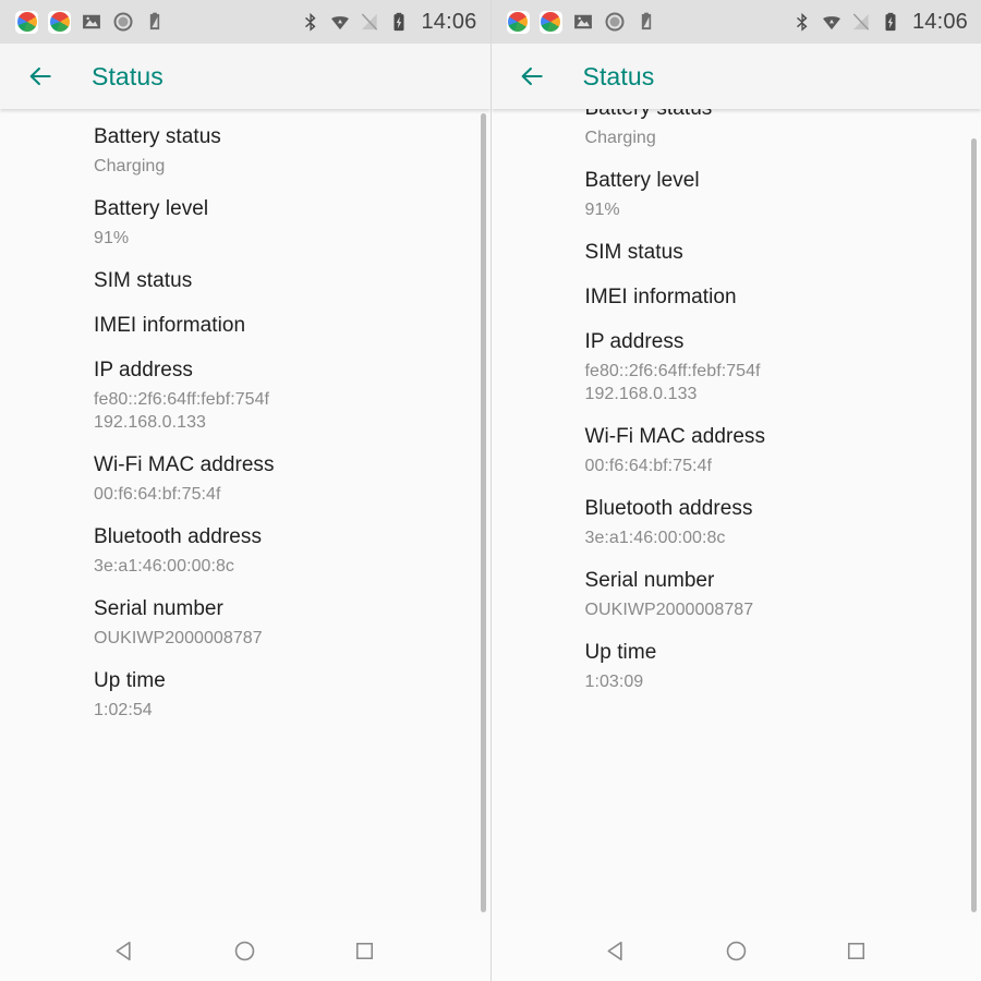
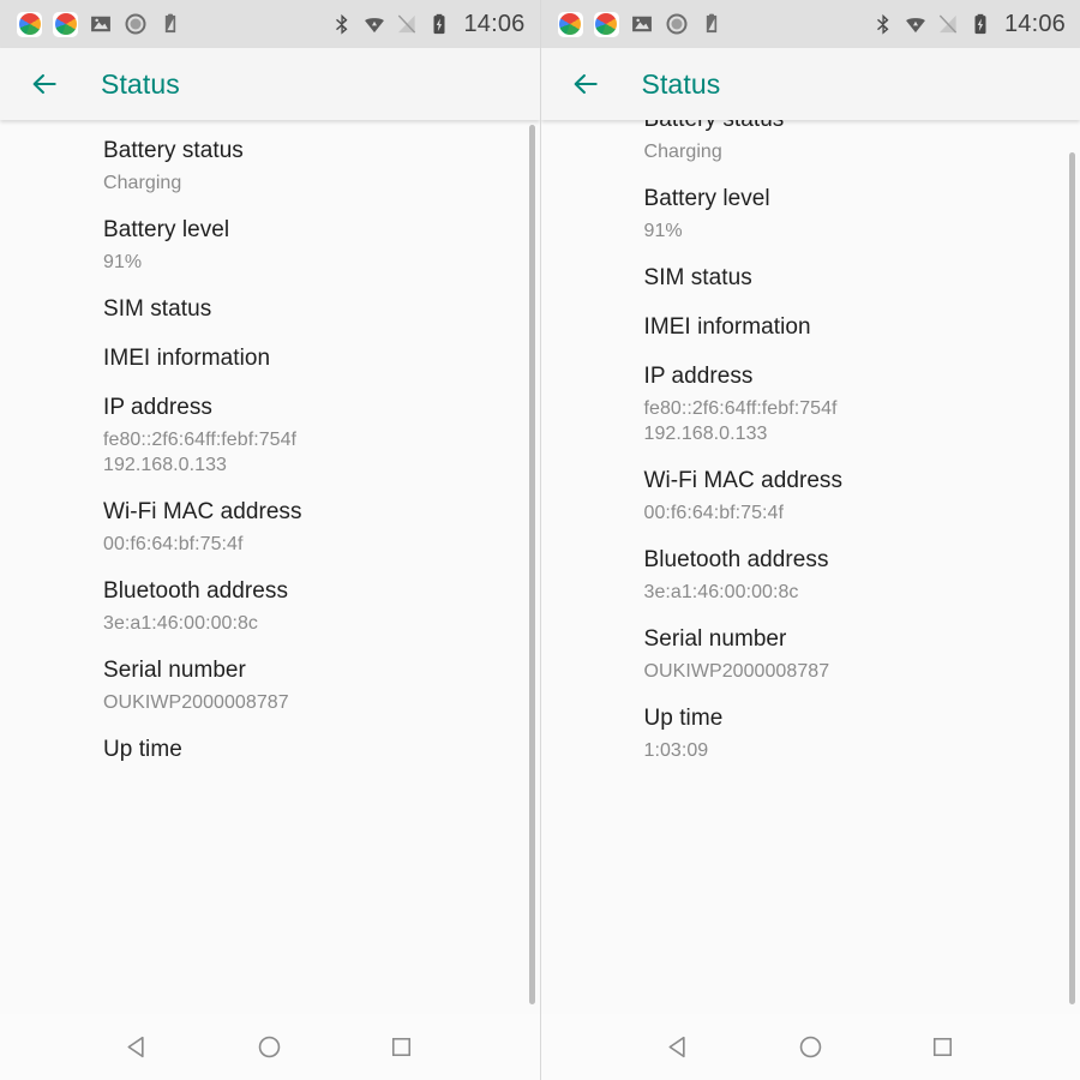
  14:06
  Status
  Battery status
  Charging
  Battery level
  91%
  SIM status
  IMEI information
  IP address
  fe80::2f6:64ff:febf:754f
  192.168.0.133
  Wi-Fi MAC address
  00:f6:64:bf:75:4f
  Bluetooth address
  3e:a1:46:00:00:8c
  Serial number
  OUKIWP2000008787
  Up time
- 1:02:54
  14:06
  Status
  Charging
  Battery level
  91%
  SIM status
  IMEI information
  IP address
  fe80::2f6:64ff:febf:754f
  192.168.0.133
  Wi-Fi MAC address
  00:f6:64:bf:75:4f
  Bluetooth address
  3e:a1:46:00:00:8c
  Serial number
  OUKIWP2000008787
  Up time
  1:03:09
